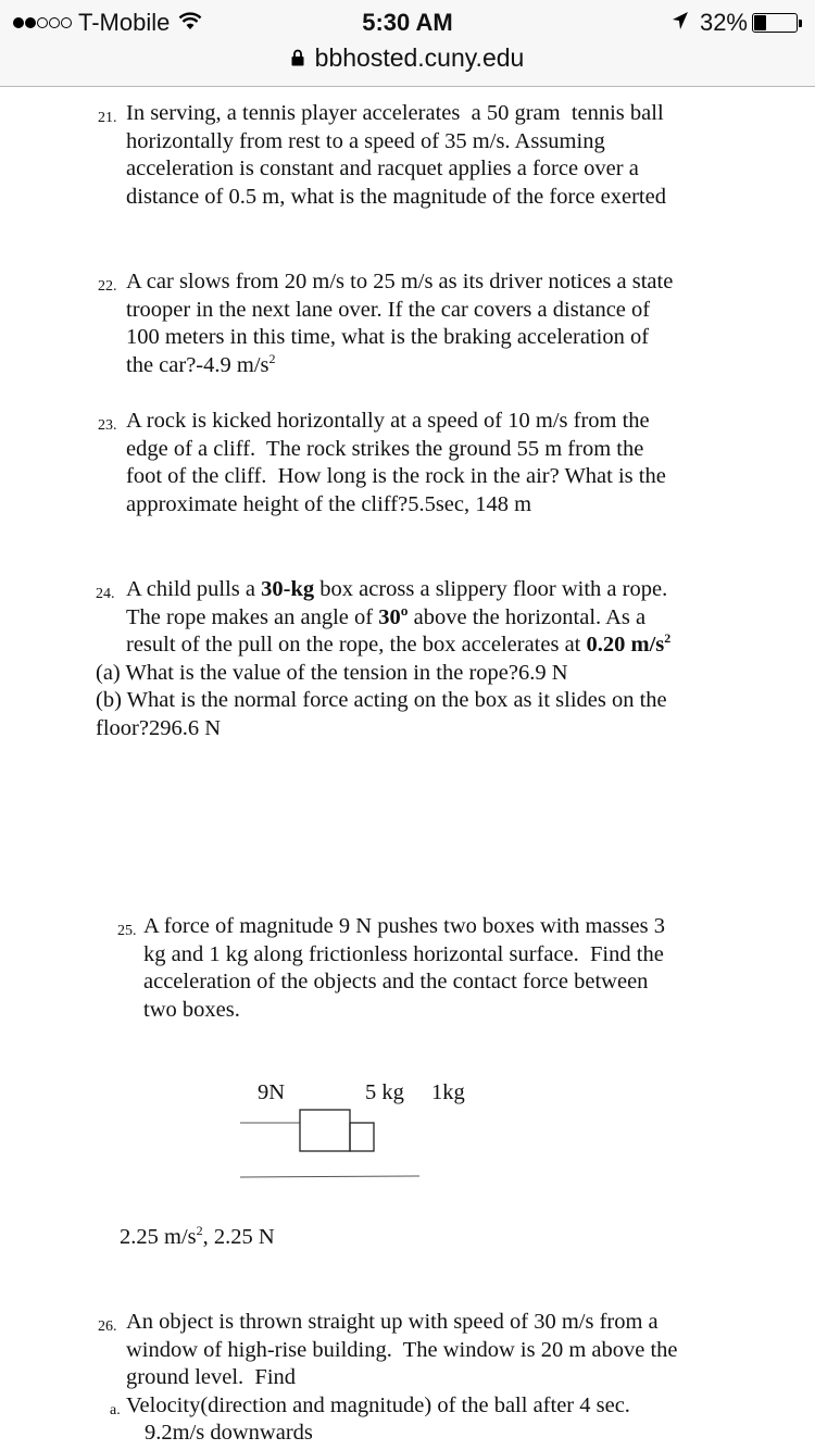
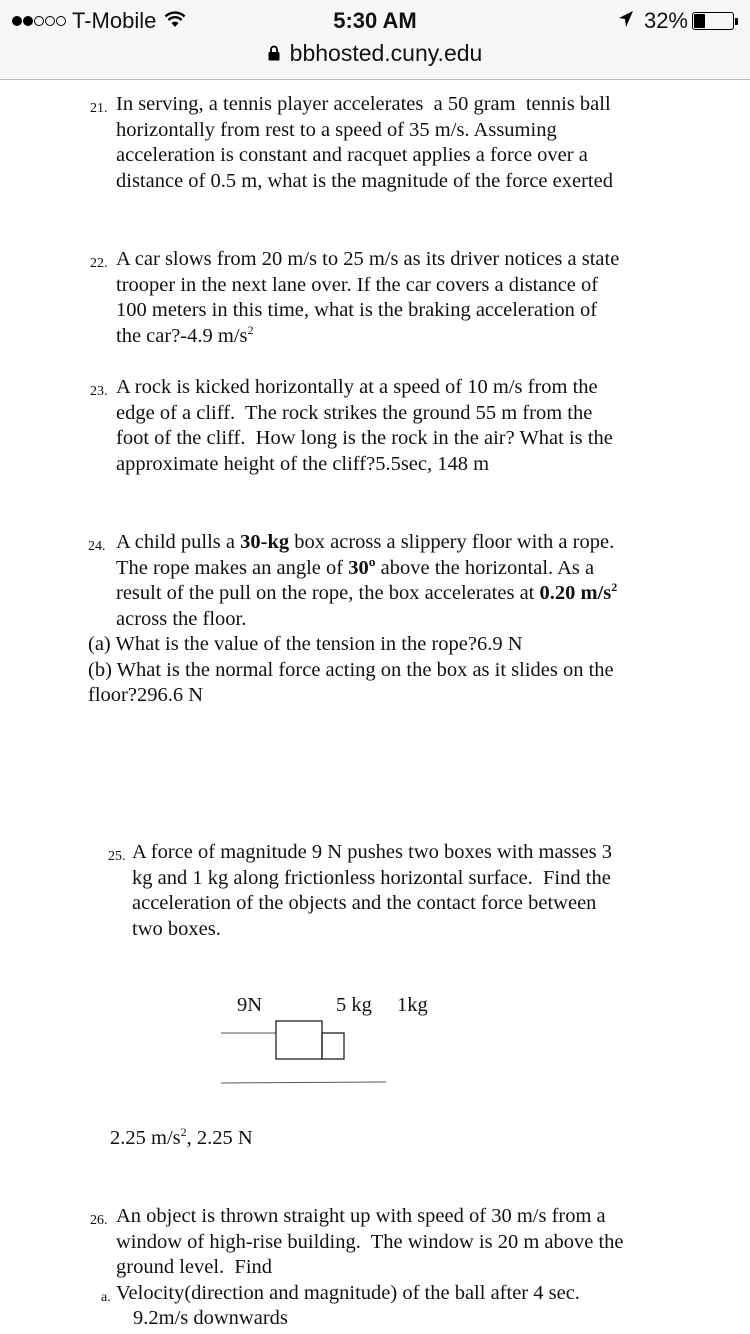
  T-Mobile
  5:30 AM
  32%
  bbhosted.cuny.edu
  21.
  In serving, a tennis player accelerates a 50 gram tennis ball
  horizontally from rest to a speed of 35 m/s. Assuming
  acceleration is constant and racquet applies a force over a
  distance of 0.5 m, what is the magnitude of the force exerted
  22.
  A car slows from 20 m/s to 25 m/s as its driver notices a state
  trooper in the next lane over. If the car covers a distance of
  100 meters in this time, what is the braking acceleration of
  the car?-4.9 m/s2
  23.
  A rock is kicked horizontally at a speed of 10 m/s from the
  edge of a cliff. The rock strikes the ground 55 m from the
  foot of the cliff. How long is the rock in the air? What is the
  approximate height of the cliff?5.5sec, 148 m
  24.
  A child pulls a 30-kg box across a slippery floor with a rope.
  The rope makes an angle of 30º above the horizontal. As a
  result of the pull on the rope, the box accelerates at 0.20 m/s2
+ across the floor.
  (a) What is the value of the tension in the rope?6.9 N
  (b) What is the normal force acting on the box as it slides on the
  floor?296.6 N
  25.
  A force of magnitude 9 N pushes two boxes with masses 3
  kg and 1 kg along frictionless horizontal surface. Find the
  acceleration of the objects and the contact force between
  two boxes.
  9N
  5 kg
  1kg
  2.25 m/s2, 2.25 N
  26.
  An object is thrown straight up with speed of 30 m/s from a
  window of high-rise building. The window is 20 m above the
  ground level. Find
  a.
  Velocity(direction and magnitude) of the ball after 4 sec.
  9.2m/s downwards
